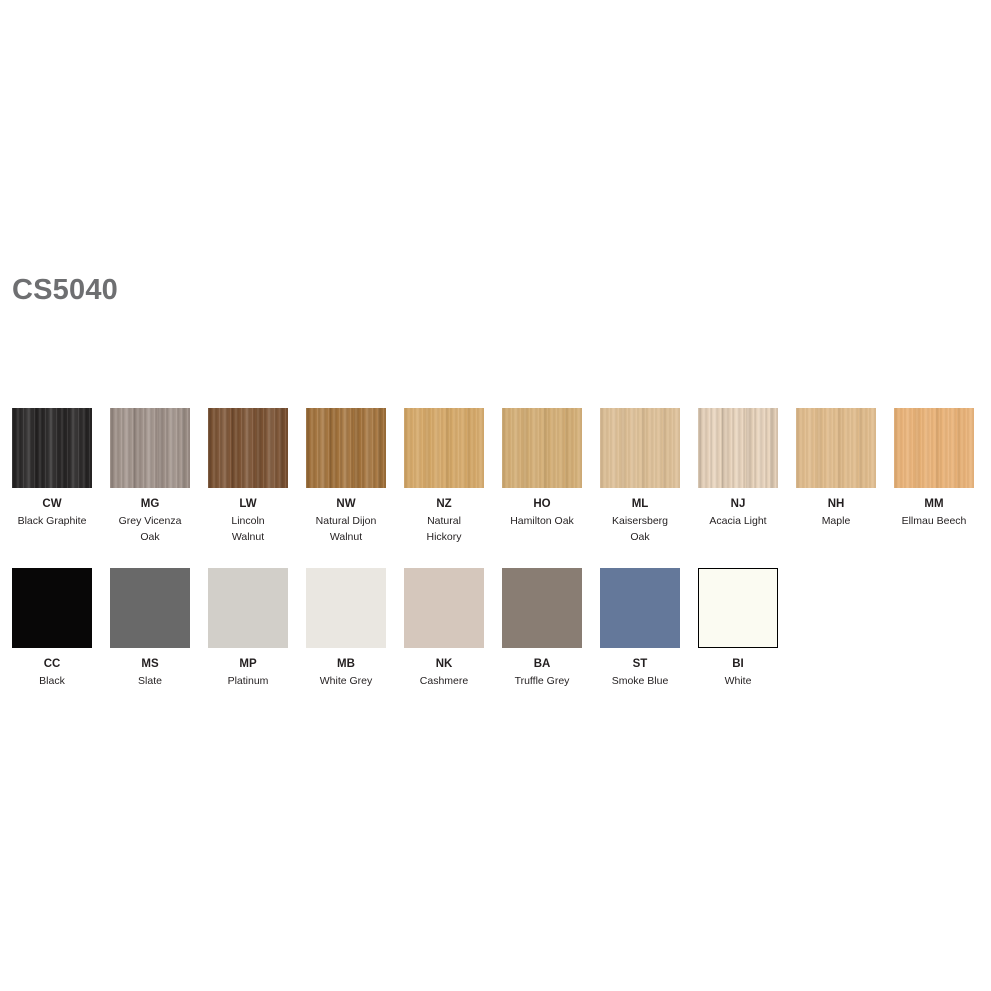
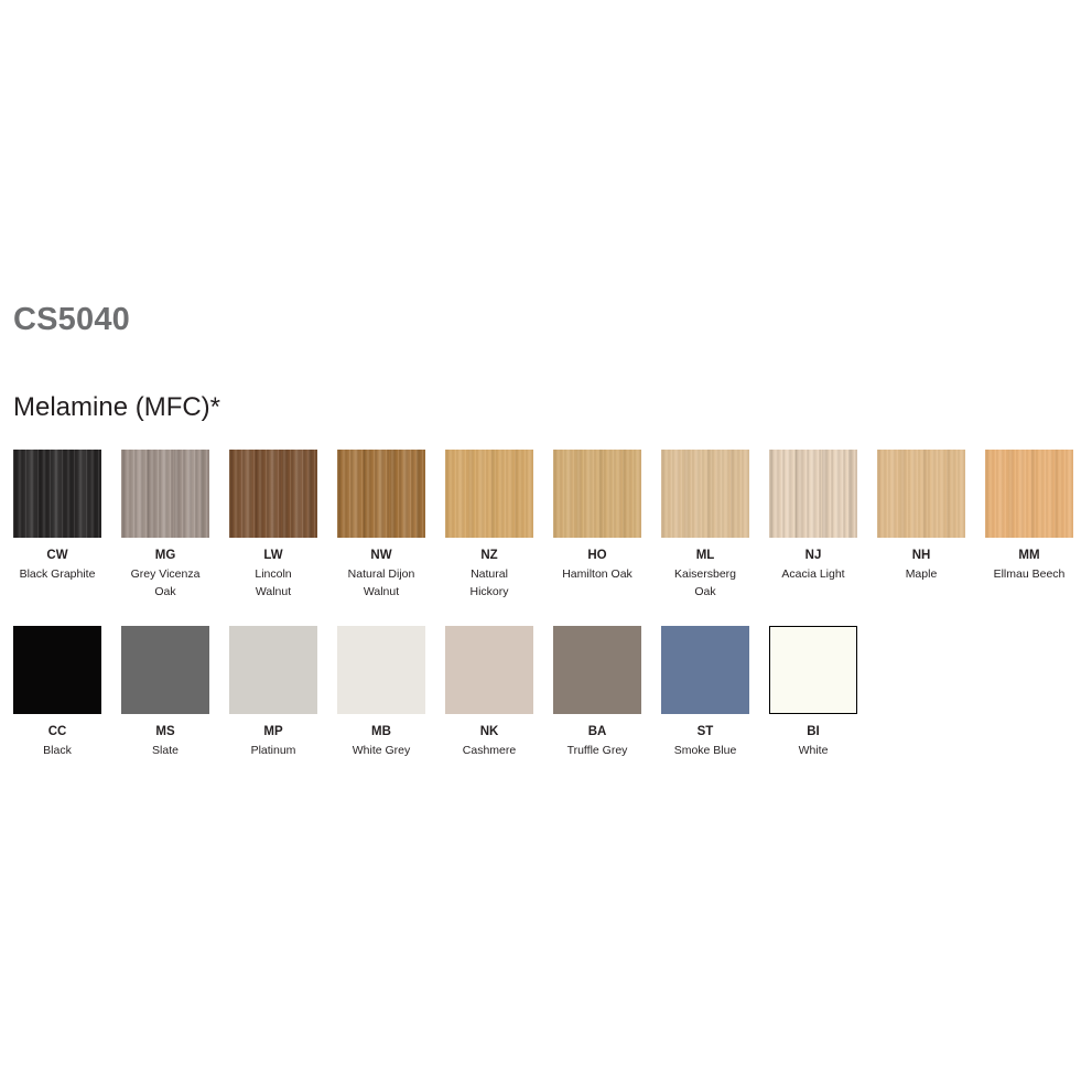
  CS5040
+ Melamine (MFC)*
  CW
  Black Graphite
  MG
  Grey Vicenza
  Oak
  LW
  Lincoln
  Walnut
  NW
  Natural Dijon
  Walnut
  NZ
  Natural
  Hickory
  HO
  Hamilton Oak
  ML
  Kaisersberg
  Oak
  NJ
  Acacia Light
  NH
  Maple
  MM
  Ellmau Beech
  CC
  Black
  MS
  Slate
  MP
  Platinum
  MB
  White Grey
  NK
  Cashmere
  BA
  Truffle Grey
  ST
  Smoke Blue
  BI
  White
